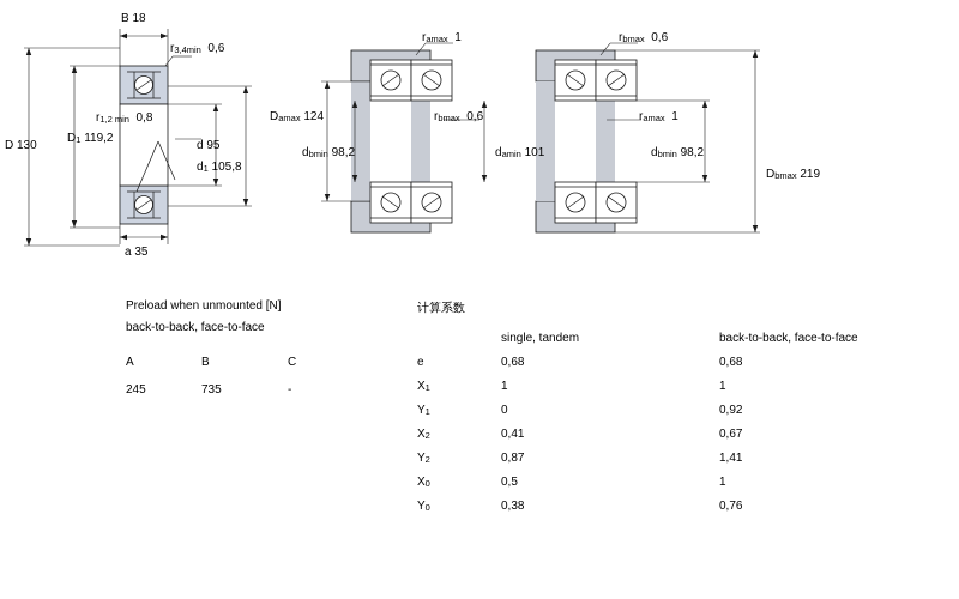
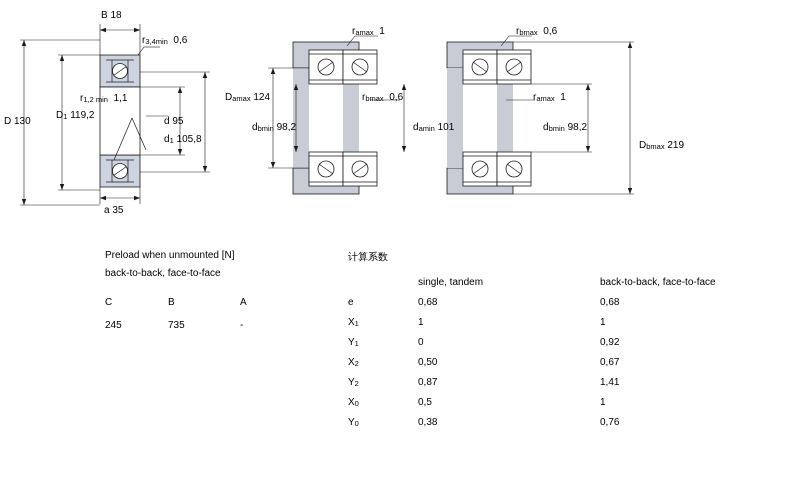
  B 18
  r3,4min 0,6
  D 130
- r1,2 min 0,8
+ r1,2 min 1,1
  D1 119,2
  d 95
  d1 105,8
  a 35
  ramax 1
  rbmax 0,6
  Damax 124
  rbmax 0,6
  ramax 1
  dbmin 98,2
  damin 101
  dbmin 98,2
  Dbmax 219
  Preload when unmounted [N]
  back-to-back, face-to-face
- A
+ C
  B
- C
+ A
  245
  735
  -
  计算系数
  single, tandem
  back-to-back, face-to-face
  e
  0,68
  0,68
  X1
  1
  1
  Y1
  0
  0,92
  X2
- 0,41
+ 0,50
  0,67
  Y2
  0,87
  1,41
  X0
  0,5
  1
  Y0
  0,38
  0,76
